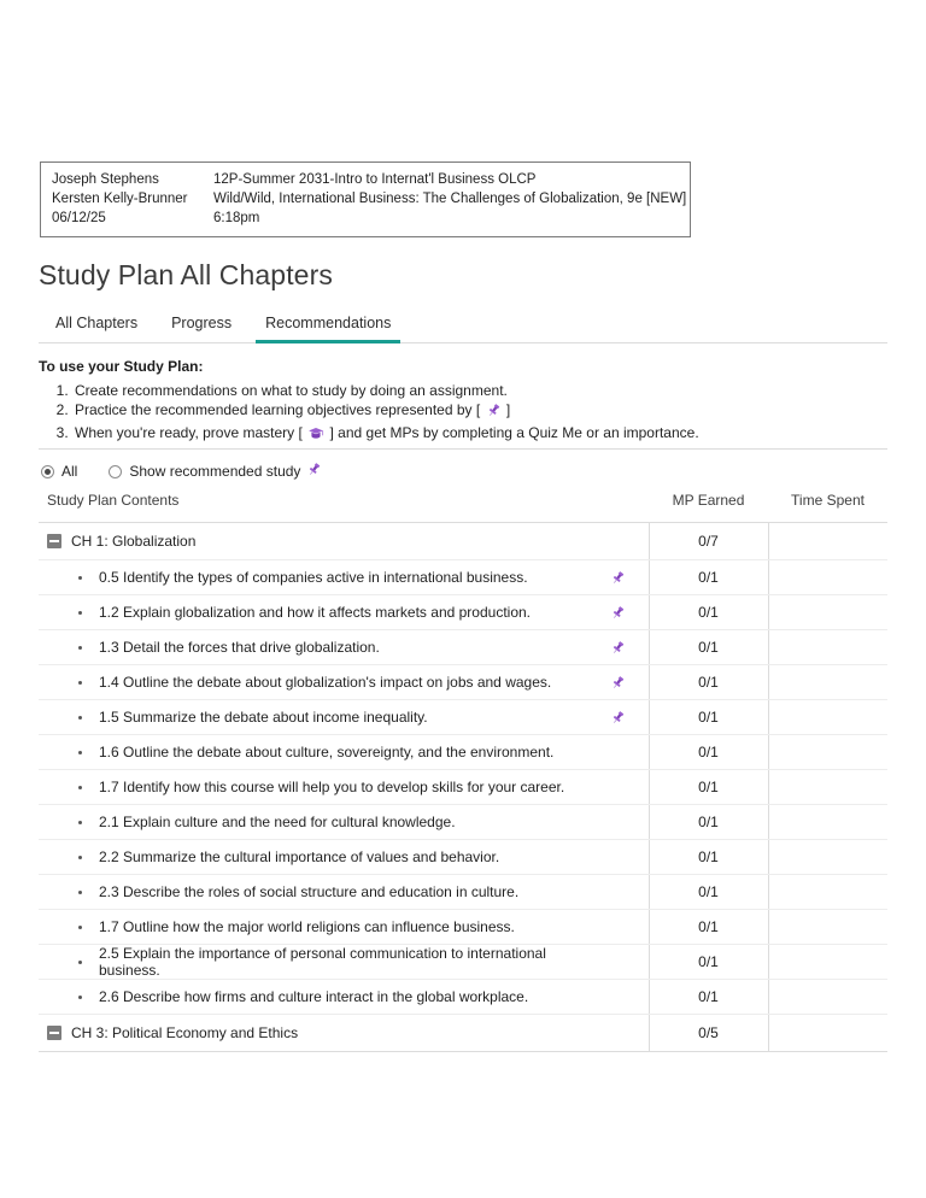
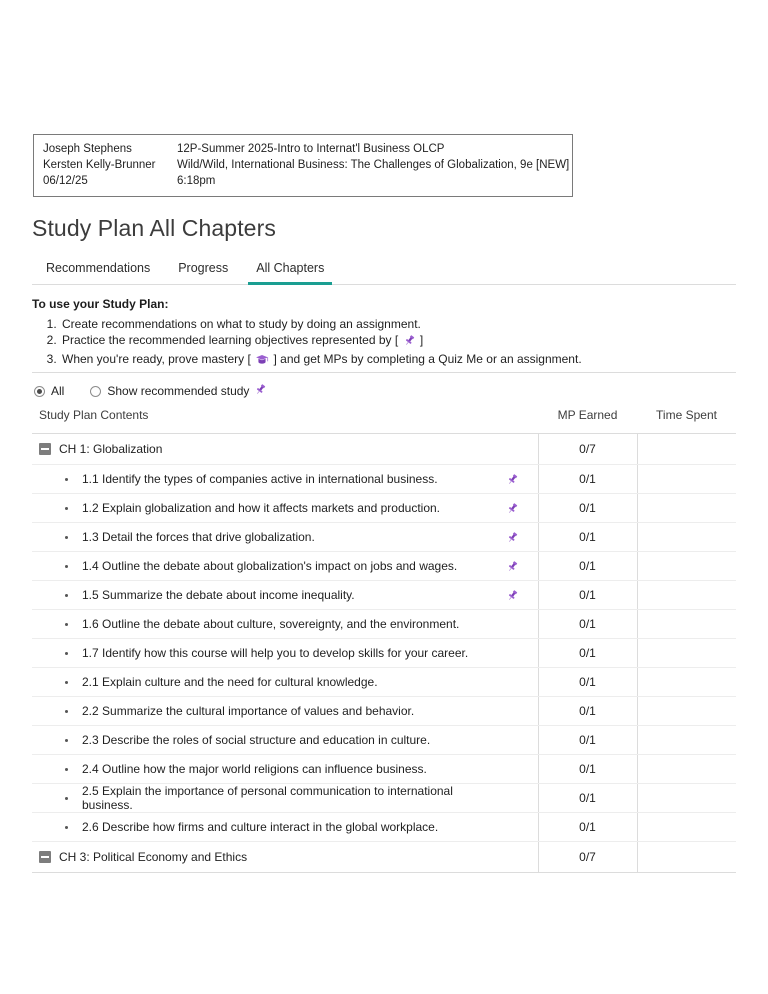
  Joseph Stephens
- 12P-Summer 2031-Intro to Internat'l Business OLCP
+ 12P-Summer 2025-Intro to Internat'l Business OLCP
  Kersten Kelly-Brunner
  Wild/Wild, International Business: The Challenges of Globalization, 9e [NEW]
  06/12/25
  6:18pm
  Study Plan All Chapters
- All Chapters
+ Recommendations
  Progress
- Recommendations
+ All Chapters
  To use your Study Plan:
  Create recommendations on what to study by doing an assignment.
  Practice the recommended learning objectives represented by [ ]
- When you're ready, prove mastery [ ] and get MPs by completing a Quiz Me or an importance.
+ When you're ready, prove mastery [ ] and get MPs by completing a Quiz Me or an assignment.
  All
  Show recommended study
  Study Plan Contents	MP Earned	Time Spent
  CH 1: Globalization	0/7
- 0.5 Identify the types of companies active in international business.	0/1
+ 1.1 Identify the types of companies active in international business.	0/1
  1.2 Explain globalization and how it affects markets and production.	0/1
  1.3 Detail the forces that drive globalization.	0/1
  1.4 Outline the debate about globalization's impact on jobs and wages.	0/1
  1.5 Summarize the debate about income inequality.	0/1
  1.6 Outline the debate about culture, sovereignty, and the environment.	0/1
  1.7 Identify how this course will help you to develop skills for your career.	0/1
  2.1 Explain culture and the need for cultural knowledge.	0/1
  2.2 Summarize the cultural importance of values and behavior.	0/1
  2.3 Describe the roles of social structure and education in culture.	0/1
- 1.7 Outline how the major world religions can influence business.	0/1
+ 2.4 Outline how the major world religions can influence business.	0/1
  2.5 Explain the importance of personal communication to international business.	0/1
  2.6 Describe how firms and culture interact in the global workplace.	0/1
- CH 3: Political Economy and Ethics	0/5
+ CH 3: Political Economy and Ethics	0/7
